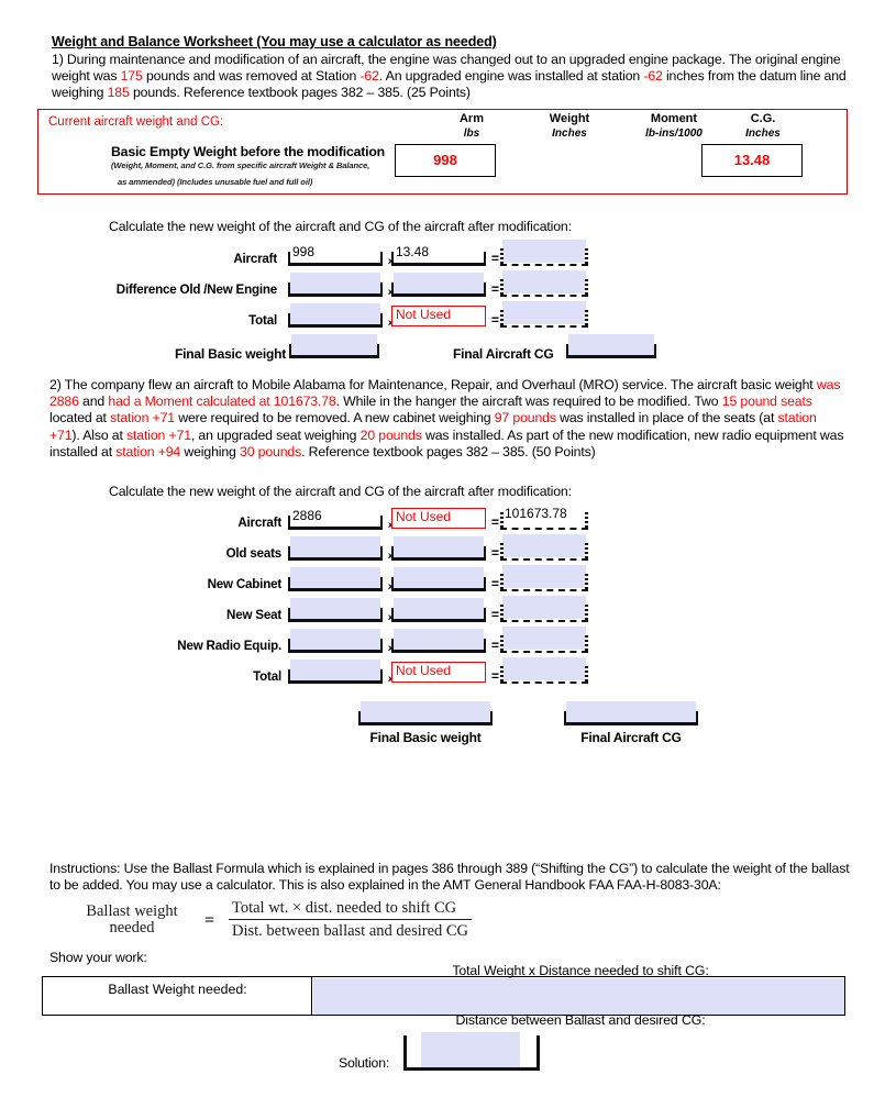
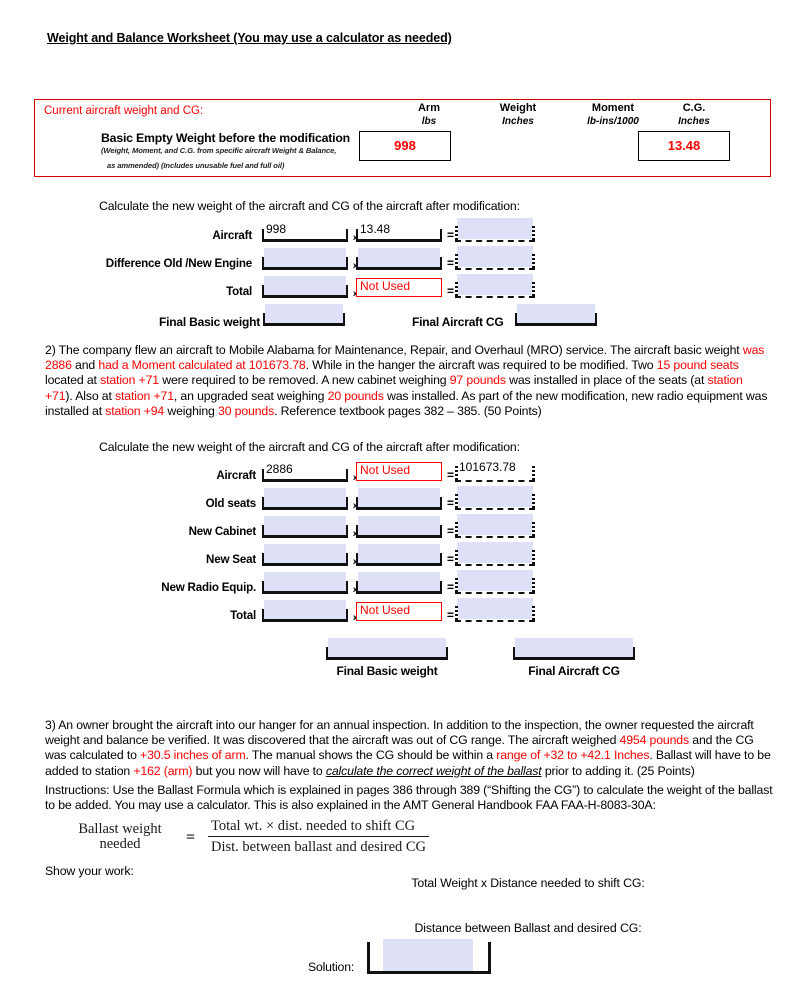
  Weight and Balance Worksheet (You may use a calculator as needed)
- 1) During maintenance and modification of an aircraft, the engine was changed out to an upgraded engine package. The original engine weight was 175 pounds and was removed at Station -62. An upgraded engine was installed at station -62 inches from the datum line and weighing 185 pounds. Reference textbook pages 382 – 385. (25 Points)
  Current aircraft weight and CG:
  Basic Empty Weight before the modification
  (Weight, Moment, and C.G. from specific aircraft Weight & Balance,
  as ammended) (Includes unusable fuel and full oil)
  Arm
  lbs
  Weight
  Inches
  Moment
  lb-ins/1000
  C.G.
  Inches
  998
  13.48
  Calculate the new weight of the aircraft and CG of the aircraft after modification:
  Aircraft
  998
  13.48
  =
  Difference Old /New Engine
  =
  Total
  Not Used
  =
  Final Basic weight
  Final Aircraft CG
  2) The company flew an aircraft to Mobile Alabama for Maintenance, Repair, and Overhaul (MRO) service. The aircraft basic weight was 2886 and had a Moment calculated at 101673.78. While in the hanger the aircraft was required to be modified. Two 15 pound seats located at station +71 were required to be removed. A new cabinet weighing 97 pounds was installed in place of the seats (at station +71). Also at station +71, an upgraded seat weighing 20 pounds was installed. As part of the new modification, new radio equipment was installed at station +94 weighing 30 pounds. Reference textbook pages 382 – 385. (50 Points)
  Calculate the new weight of the aircraft and CG of the aircraft after modification:
  Aircraft
  2886
  Not Used
  =
  101673.78
  Old seats
  =
  New Cabinet
  =
  New Seat
  =
  New Radio Equip.
  =
  Total
  Not Used
  =
  Final Basic weight
  Final Aircraft CG
+ 3) An owner brought the aircraft into our hanger for an annual inspection. In addition to the inspection, the owner requested the aircraft weight and balance be verified. It was discovered that the aircraft was out of CG range. The aircraft weighed 4954 pounds and the CG was calculated to +30.5 inches of arm. The manual shows the CG should be within a range of +32 to +42.1 Inches. Ballast will have to be added to station +162 (arm) but you now will have to calculate the correct weight of the ballast prior to adding it. (25 Points)
  Instructions: Use the Ballast Formula which is explained in pages 386 through 389 (“Shifting the CG”) to calculate the weight of the ballast to be added. You may use a calculator. This is also explained in the AMT General Handbook FAA FAA-H-8083-30A:
  Ballast weight
  needed
  =
  Total wt. × dist. needed to shift CG
  Dist. between ballast and desired CG
  Show your work:
  Total Weight x Distance needed to shift CG:
- Ballast Weight needed:
  Distance between Ballast and desired CG:
  Solution:
